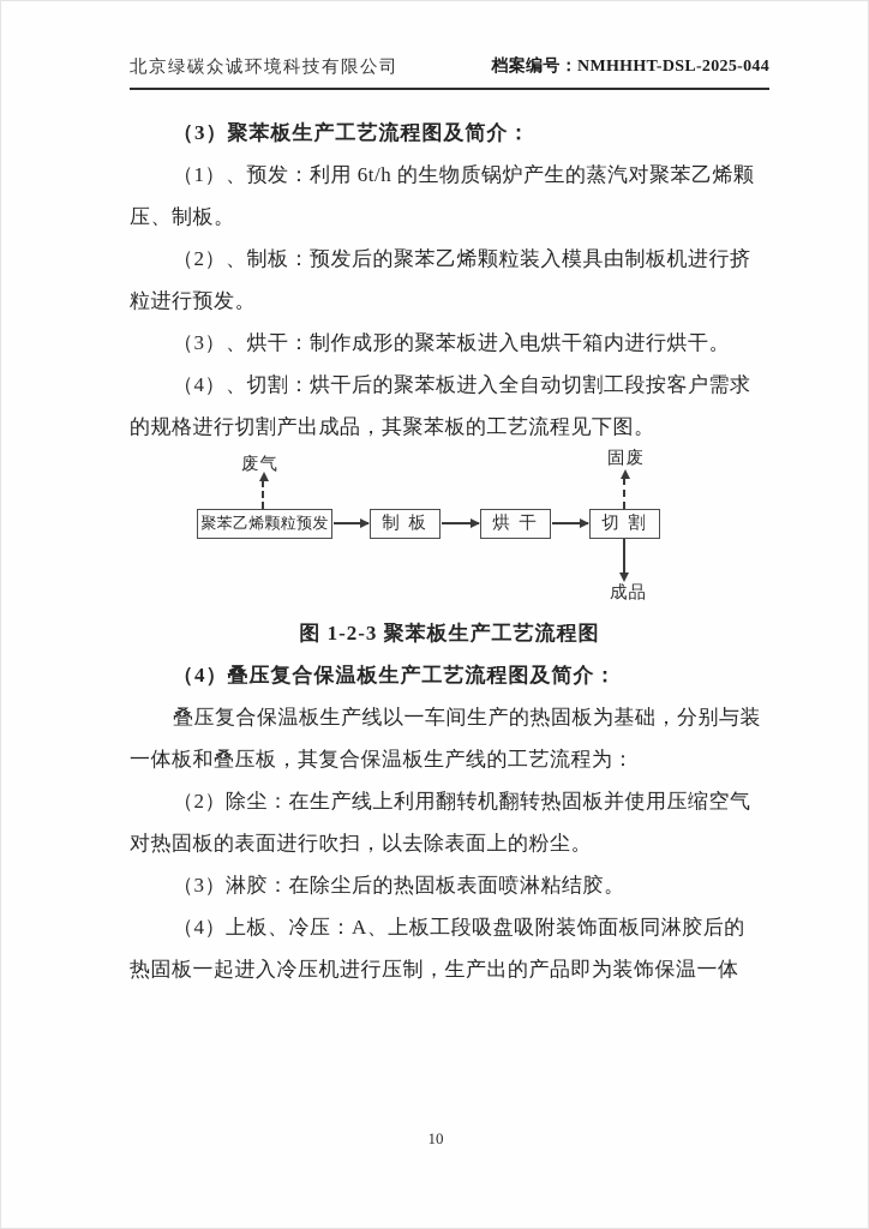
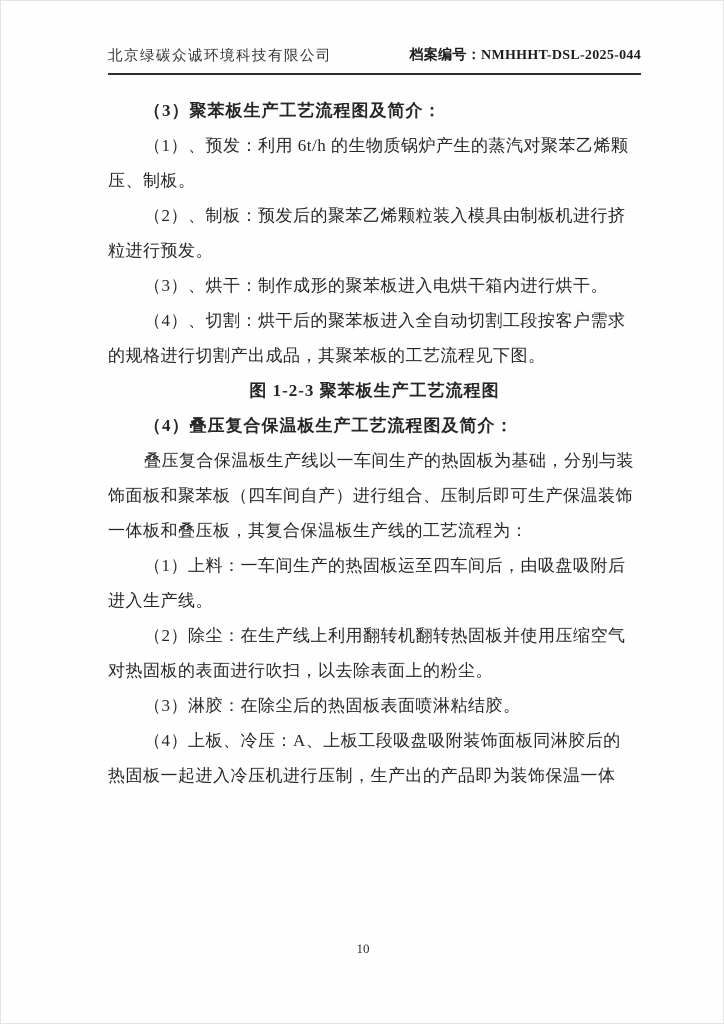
  北京绿碳众诚环境科技有限公司
  档案编号：NMHHHT-DSL-2025-044
  （3）聚苯板生产工艺流程图及简介：
  （1）、预发：利用 6t/h 的生物质锅炉产生的蒸汽对聚苯乙烯颗
  压、制板。
  （2）、制板：预发后的聚苯乙烯颗粒装入模具由制板机进行挤
  粒进行预发。
  （3）、烘干：制作成形的聚苯板进入电烘干箱内进行烘干。
  （4）、切割：烘干后的聚苯板进入全自动切割工段按客户需求
  的规格进行切割产出成品，其聚苯板的工艺流程见下图。
- 废气
- 固废
- 聚苯乙烯颗粒预发
- 制 板
- 烘 干
- 切 割
- 成品
  图 1-2-3 聚苯板生产工艺流程图
  （4）叠压复合保温板生产工艺流程图及简介：
  叠压复合保温板生产线以一车间生产的热固板为基础，分别与装
+ 饰面板和聚苯板（四车间自产）进行组合、压制后即可生产保温装饰
  一体板和叠压板，其复合保温板生产线的工艺流程为：
+ （1）上料：一车间生产的热固板运至四车间后，由吸盘吸附后
+ 进入生产线。
  （2）除尘：在生产线上利用翻转机翻转热固板并使用压缩空气
  对热固板的表面进行吹扫，以去除表面上的粉尘。
  （3）淋胶：在除尘后的热固板表面喷淋粘结胶。
  （4）上板、冷压：A、上板工段吸盘吸附装饰面板同淋胶后的
  热固板一起进入冷压机进行压制，生产出的产品即为装饰保温一体
  10
